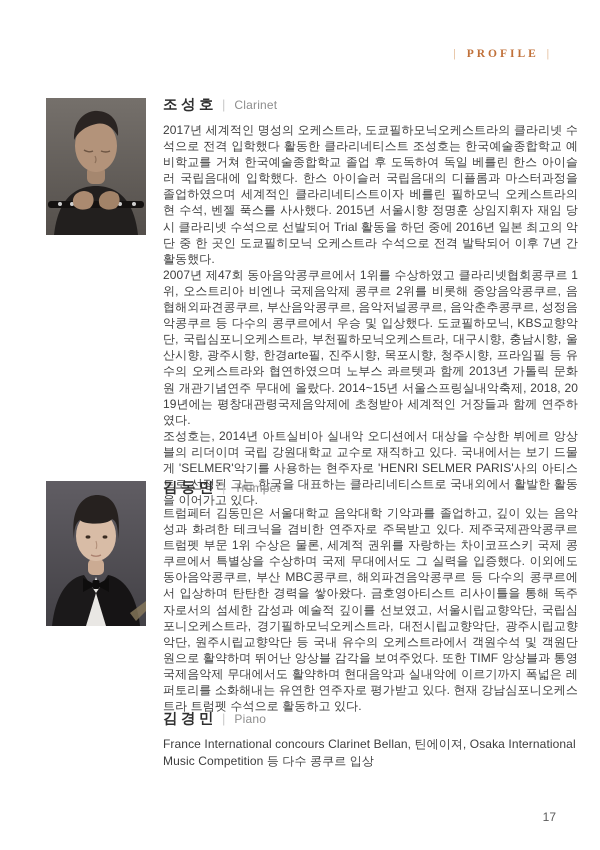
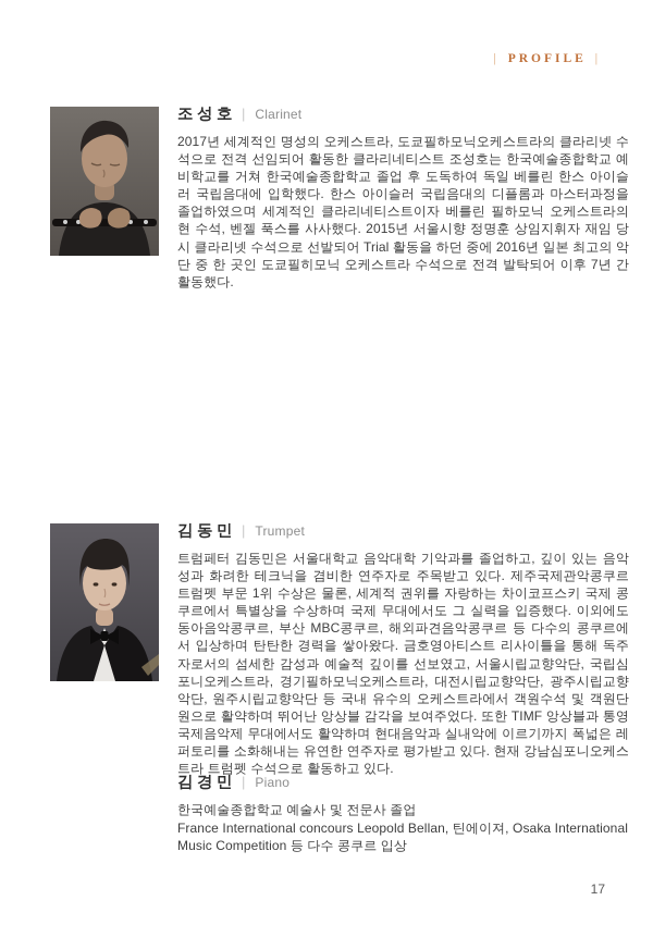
  | PROFILE |
  조성호
  |
  Clarinet
- 2017년 세계적인 명성의 오케스트라, 도쿄필하모닉오케스트라의 클라리넷 수석으로 전격 입학했다 활동한 클라리네티스트 조성호는 한국예술종합학교 예비학교를 거쳐 한국예술종합학교 졸업 후 도독하여 독일 베를린 한스 아이슬러 국립음대에 입학했다. 한스 아이슬러 국립음대의 디플롬과 마스터과정을 졸업하였으며 세계적인 클라리네티스트이자 베를린 필하모닉 오케스트라의 현 수석, 벤젤 푹스를 사사했다. 2015년 서울시향 정명훈 상임지휘자 재임 당시 클라리넷 수석으로 선발되어 Trial 활동을 하던 중에 2016년 일본 최고의 악단 중 한 곳인 도쿄필히모닉 오케스트라 수석으로 전격 발탁되어 이후 7년 간 활동했다.
+ 2017년 세계적인 명성의 오케스트라, 도쿄필하모닉오케스트라의 클라리넷 수석으로 전격 선임되어 활동한 클라리네티스트 조성호는 한국예술종합학교 예비학교를 거쳐 한국예술종합학교 졸업 후 도독하여 독일 베를린 한스 아이슬러 국립음대에 입학했다. 한스 아이슬러 국립음대의 디플롬과 마스터과정을 졸업하였으며 세계적인 클라리네티스트이자 베를린 필하모닉 오케스트라의 현 수석, 벤젤 푹스를 사사했다. 2015년 서울시향 정명훈 상임지휘자 재임 당시 클라리넷 수석으로 선발되어 Trial 활동을 하던 중에 2016년 일본 최고의 악단 중 한 곳인 도쿄필히모닉 오케스트라 수석으로 전격 발탁되어 이후 7년 간 활동했다.
- 2007년 제47회 동아음악콩쿠르에서 1위를 수상하였고 클라리넷협회콩쿠르 1위, 오스트리아 비엔나 국제음악제 콩쿠르 2위를 비롯해 중앙음악콩쿠르, 음협해외파견콩쿠르, 부산음악콩쿠르, 음악저널콩쿠르, 음악춘추콩쿠르, 성정음악콩쿠르 등 다수의 콩쿠르에서 우승 및 입상했다. 도쿄필하모닉, KBS교향악단, 국립심포니오케스트라, 부천필하모닉오케스트라, 대구시향, 충남시향, 울산시향, 광주시향, 한경arte필, 진주시향, 목포시향, 청주시향, 프라임필 등 유수의 오케스트라와 협연하였으며 노부스 콰르텟과 함께 2013년 가톨릭 문화원 개관기념연주 무대에 올랐다. 2014~15년 서울스프링실내악축제, 2018, 2019년에는 평창대관령국제음악제에 초청받아 세계적인 거장들과 함께 연주하였다.
- 조성호는, 2014년 아트실비아 실내악 오디션에서 대상을 수상한 뷔에르 앙상블의 리더이며 국립 강원대학교 교수로 재직하고 있다. 국내에서는 보기 드물게 'SELMER'악기를 사용하는 현주자로 'HENRI SELMER PARIS'사의 아티스트로 선정된 그는 한국을 대표하는 클라리네티스트로 국내외에서 활발한 활동을 이어가고 있다.
  김동민
  |
  Trumpet
  트럼페터 김동민은 서울대학교 음악대학 기악과를 졸업하고, 깊이 있는 음악성과 화려한 테크닉을 겸비한 연주자로 주목받고 있다. 제주국제관악콩쿠르 트럼펫 부문 1위 수상은 물론, 세계적 권위를 자랑하는 차이코프스키 국제 콩쿠르에서 특별상을 수상하며 국제 무대에서도 그 실력을 입증했다. 이외에도 동아음악콩쿠르, 부산 MBC콩쿠르, 해외파견음악콩쿠르 등 다수의 콩쿠르에서 입상하며 탄탄한 경력을 쌓아왔다. 금호영아티스트 리사이틀을 통해 독주자로서의 섬세한 감성과 예술적 깊이를 선보였고, 서울시립교향악단, 국립심포니오케스트라, 경기필하모닉오케스트라, 대전시립교향악단, 광주시립교향악단, 원주시립교향악단 등 국내 유수의 오케스트라에서 객원수석 및 객원단원으로 활약하며 뛰어난 앙상블 감각을 보여주었다. 또한 TIMF 앙상블과 통영국제음악제 무대에서도 활약하며 현대음악과 실내악에 이르기까지 폭넓은 레퍼토리를 소화해내는 유연한 연주자로 평가받고 있다. 현재 강남심포니오케스트라 트럼펫 수석으로 활동하고 있다.
  김경민
  |
  Piano
+ 한국예술종합학교 예술사 및 전문사 졸업
- France International concours Clarinet Bellan, 틴에이져, Osaka International Music Competition 등 다수 콩쿠르 입상
+ France International concours Leopold Bellan, 틴에이져, Osaka International Music Competition 등 다수 콩쿠르 입상
  17
